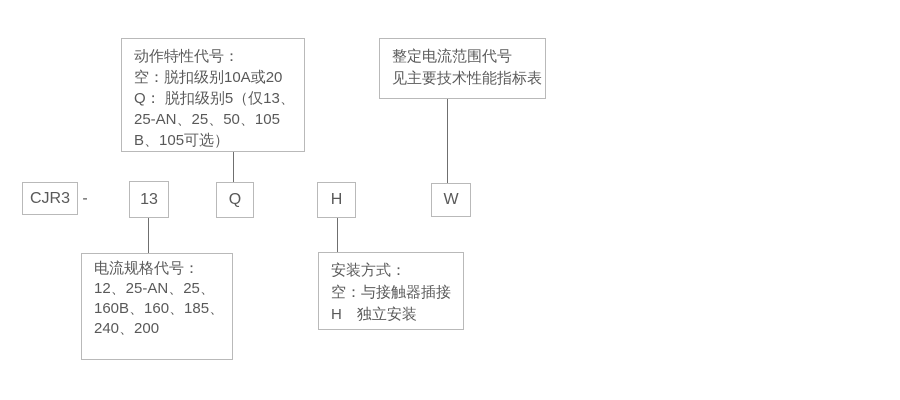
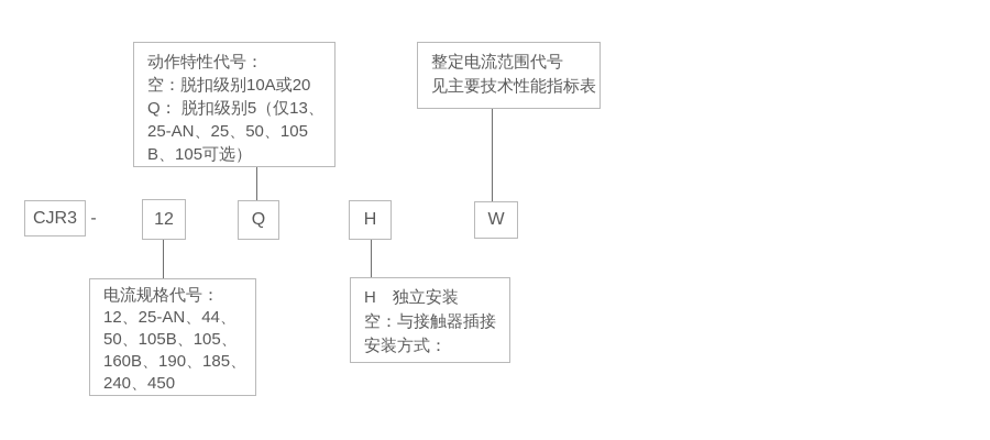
  动作特性代号：
  空：脱扣级别10A或20
  Q： 脱扣级别5（仅13、
  25-AN、25、50、105
  B、105可选）
  整定电流范围代号
  见主要技术性能指标表
  电流规格代号：
- 12、25-AN、25、
+ 12、25-AN、44、
+ 50、105B、105、
- 160B、160、185、
+ 160B、190、185、
- 240、200
+ 240、450
- 安装方式：
+ H 独立安装
  空：与接触器插接
- H 独立安装
+ 安装方式：
  CJR3
  -
- 13
+ 12
  Q
  H
  W
